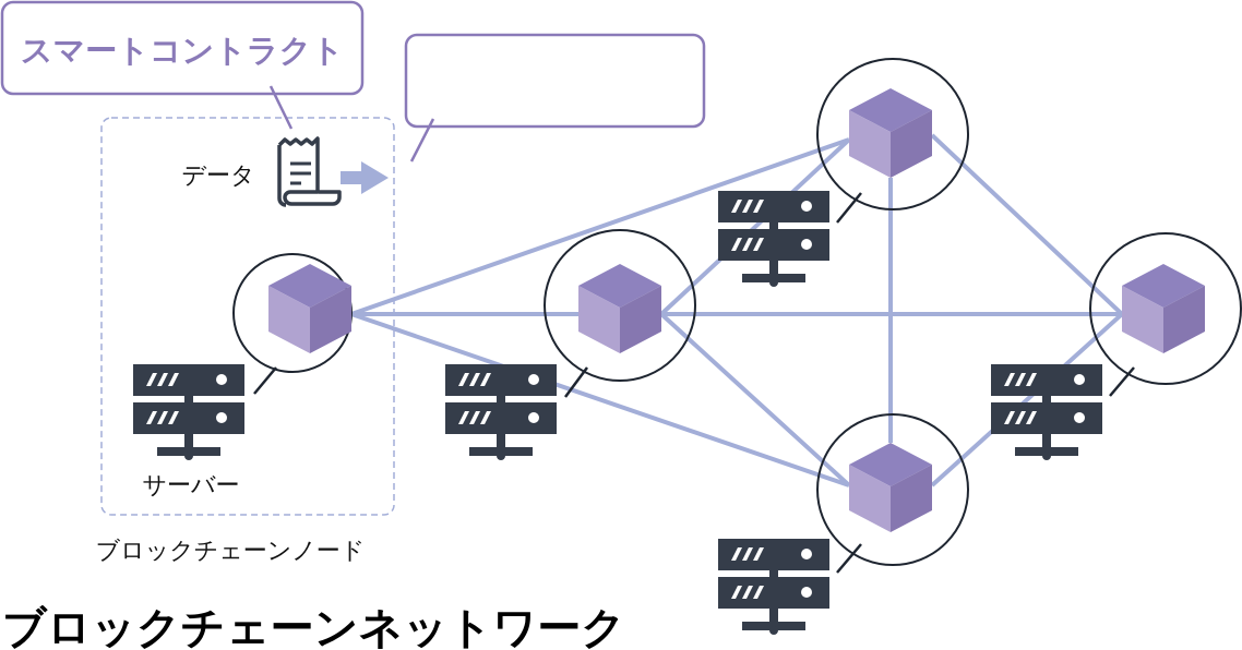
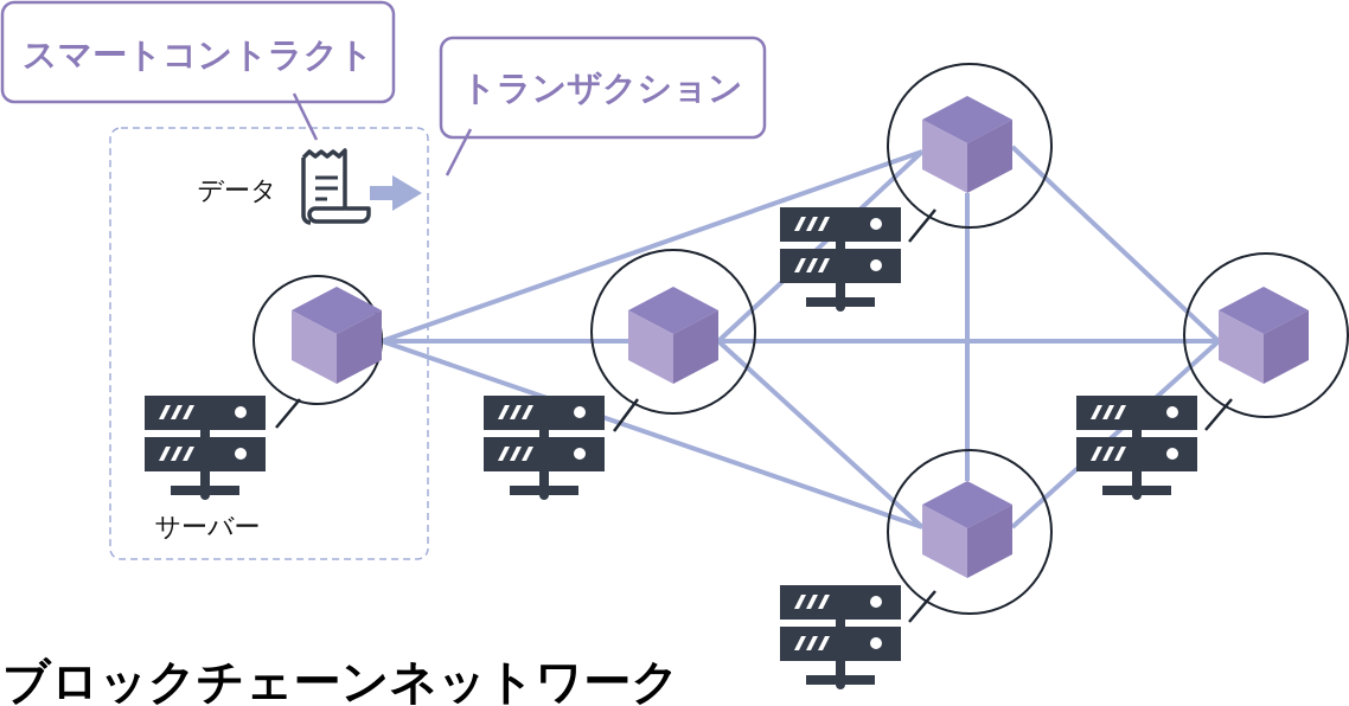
  スマートコントラクト
+ トランザクション
  データ
  サーバー
- ブロックチェーンノード
  ブロックチェーンネットワーク
